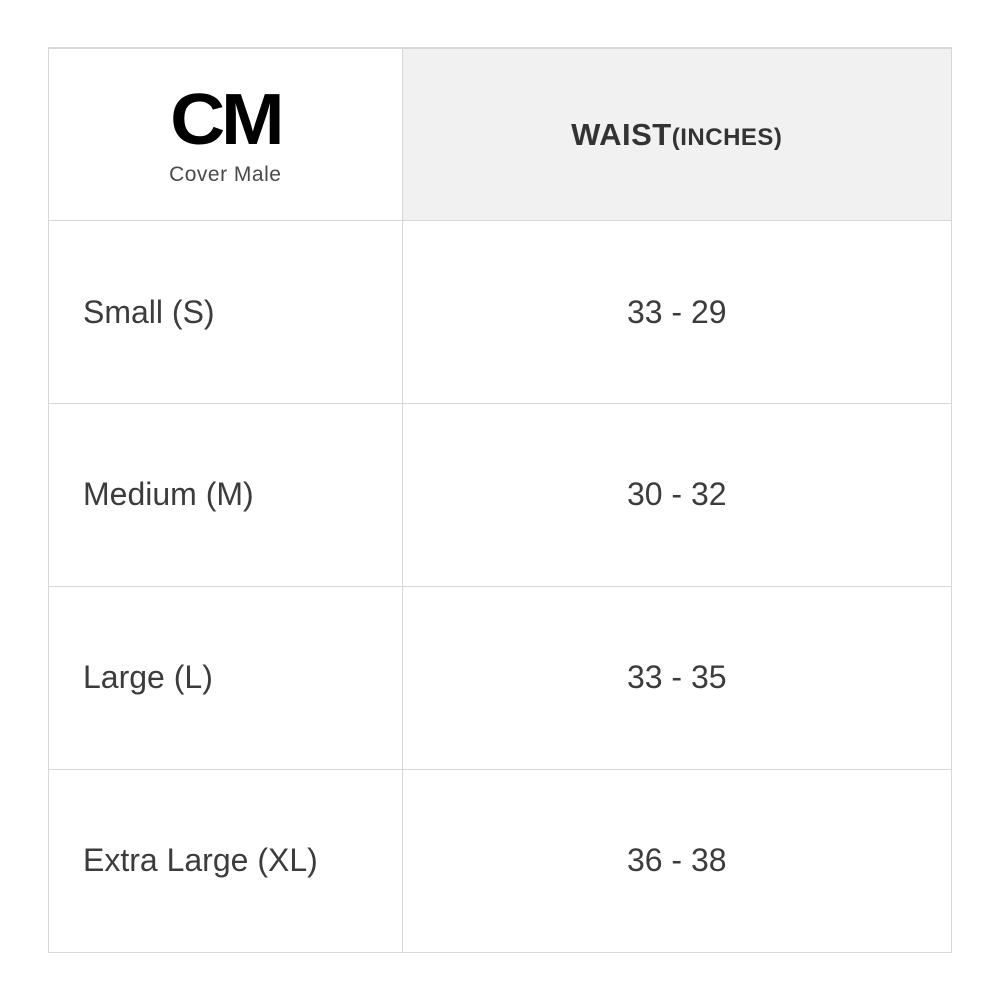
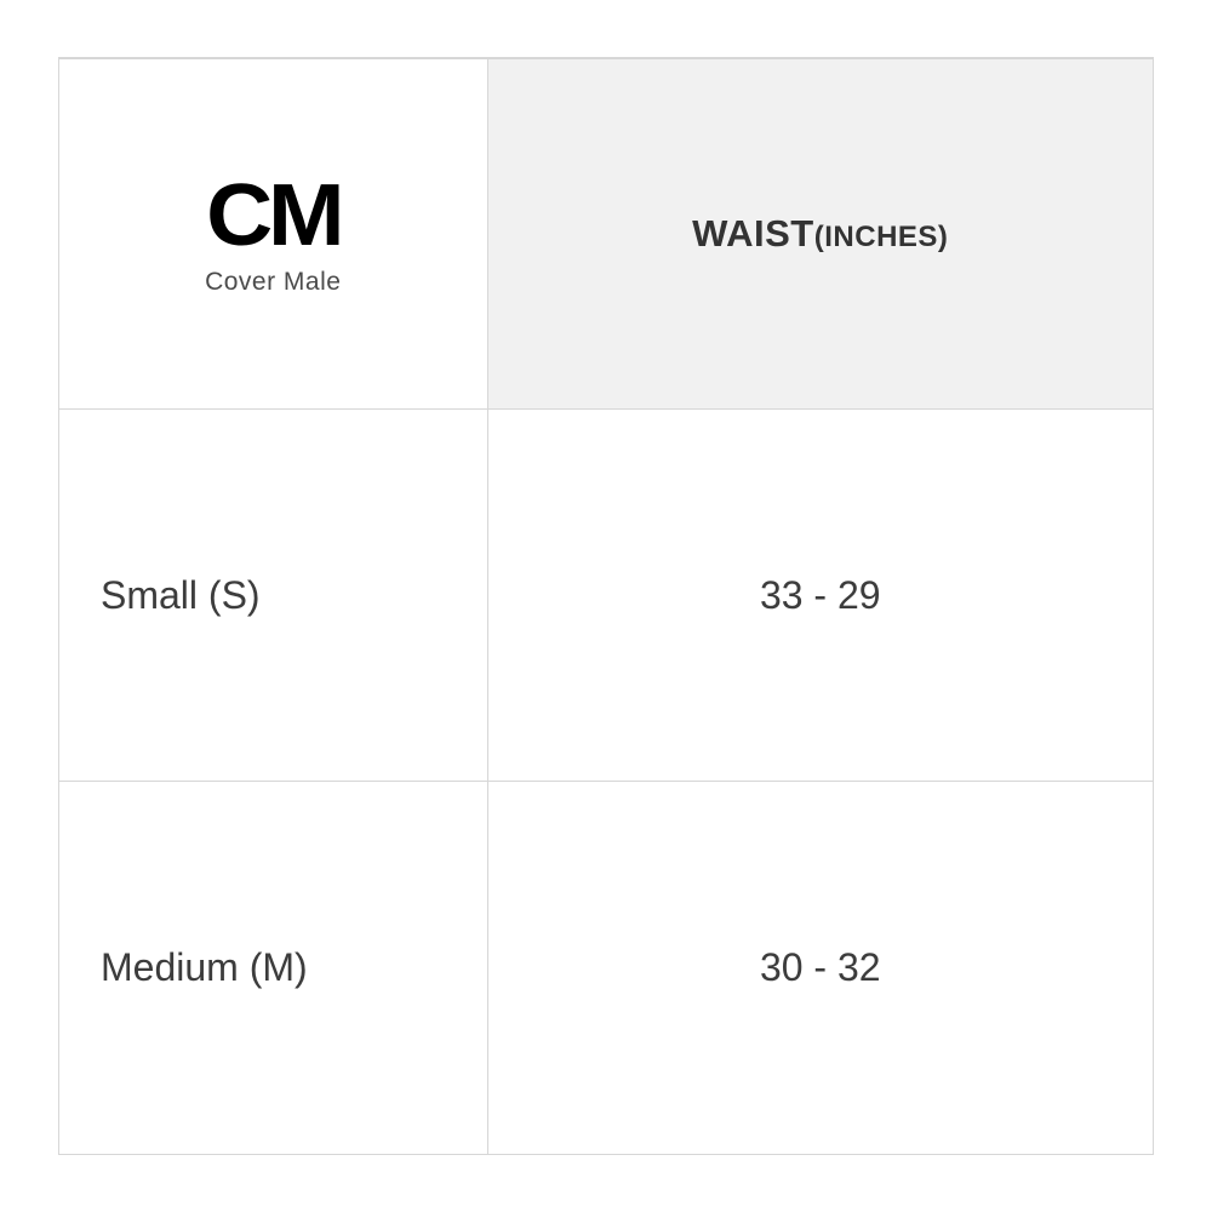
  CM Cover Male	WAIST(INCHES)
  Small (S)	33 - 29
  Medium (M)	30 - 32
- Large (L)	33 - 35
- Extra Large (XL)	36 - 38
